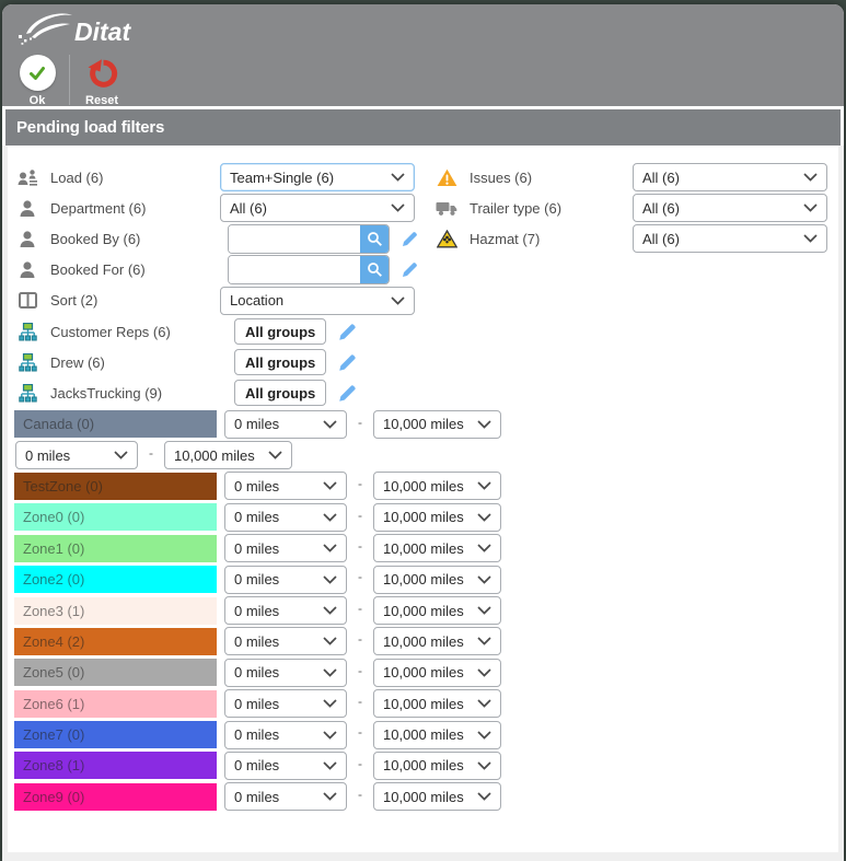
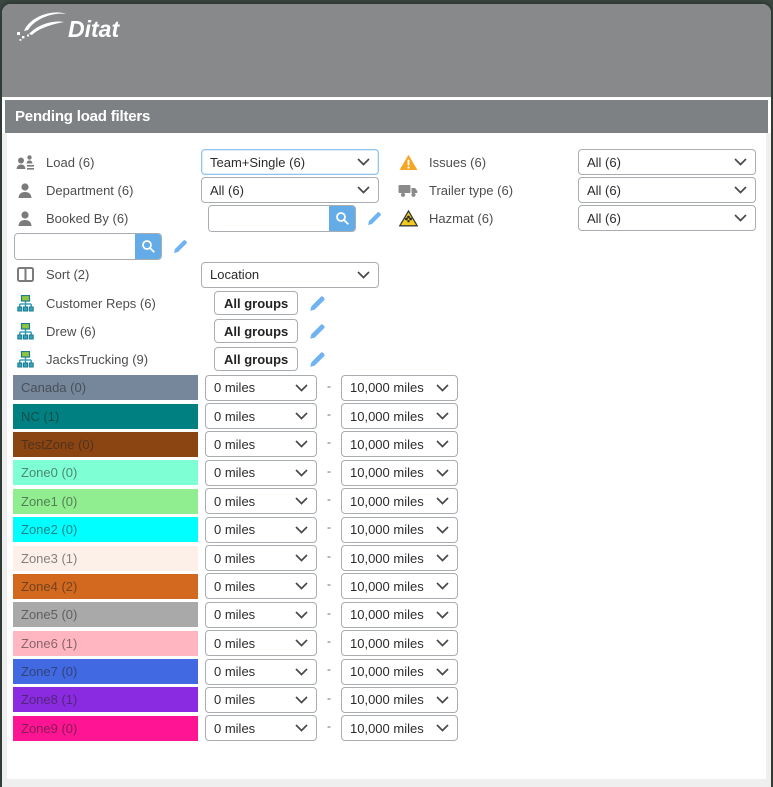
  Ditat
- Ok
- Reset
  Pending load filters
  Load (6)
  Team+Single (6)
  Department (6)
  All (6)
  Booked By (6)
- Booked For (6)
  Sort (2)
  Location
  Customer Reps (6)
  All groups
  Drew (6)
  All groups
  JacksTrucking (9)
  All groups
  Canada (0)
  0 miles
  -
  10,000 miles
+ NC (1)
  0 miles
  -
  10,000 miles
  TestZone (0)
  0 miles
  -
  10,000 miles
  Zone0 (0)
  0 miles
  -
  10,000 miles
  Zone1 (0)
  0 miles
  -
  10,000 miles
  Zone2 (0)
  0 miles
  -
  10,000 miles
  Zone3 (1)
  0 miles
  -
  10,000 miles
  Zone4 (2)
  0 miles
  -
  10,000 miles
  Zone5 (0)
  0 miles
  -
  10,000 miles
  Zone6 (1)
  0 miles
  -
  10,000 miles
  Zone7 (0)
  0 miles
  -
  10,000 miles
  Zone8 (1)
  0 miles
  -
  10,000 miles
  Zone9 (0)
  0 miles
  -
  10,000 miles
  Issues (6)
  All (6)
  Trailer type (6)
  All (6)
- Hazmat (7)
+ Hazmat (6)
  All (6)
